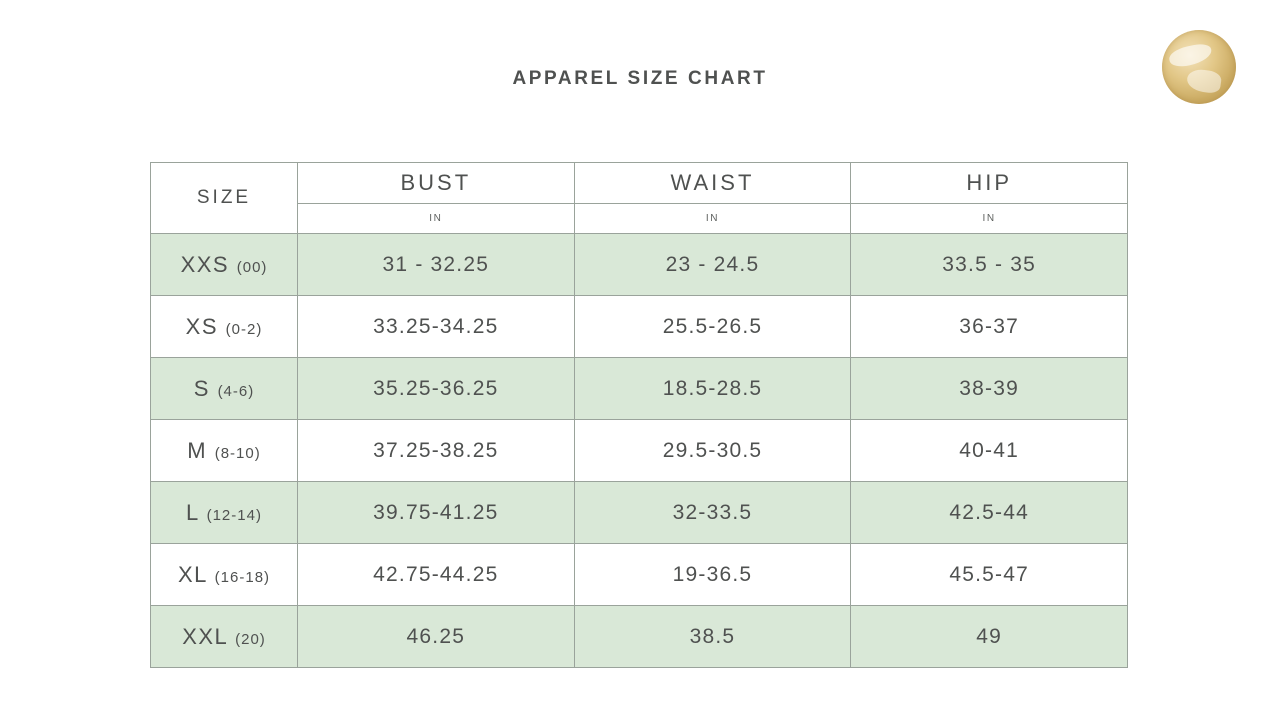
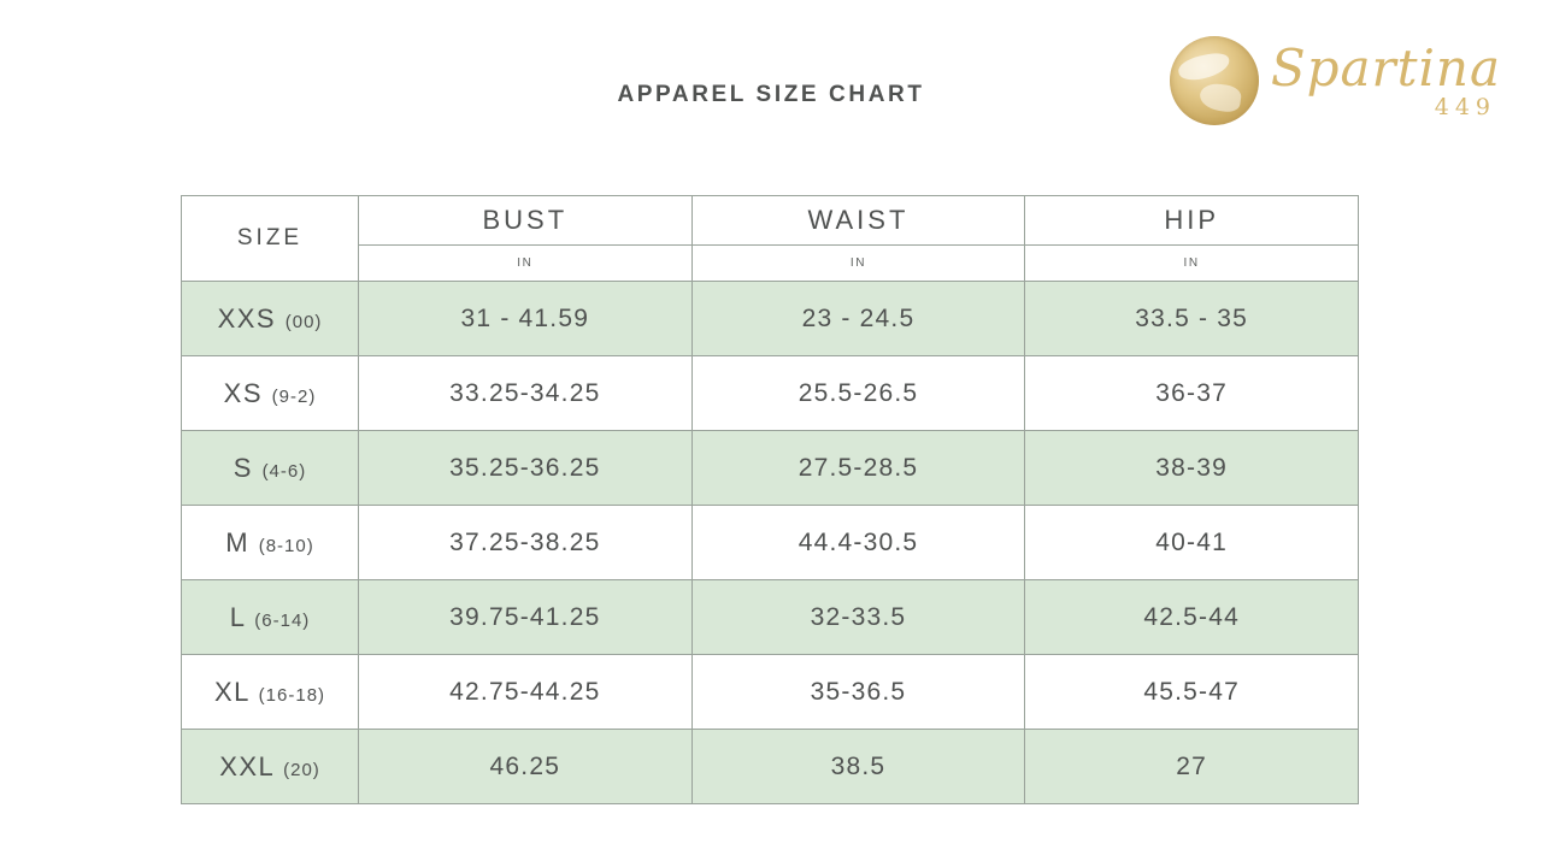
  APPAREL SIZE CHART
+ Spartina
+ 449
  SIZE	BUST	WAIST	HIP
  IN	IN	IN
- XXS (00)	31 - 32.25	23 - 24.5	33.5 - 35
+ XXS (00)	31 - 41.59	23 - 24.5	33.5 - 35
- XS (0-2)	33.25-34.25	25.5-26.5	36-37
+ XS (9-2)	33.25-34.25	25.5-26.5	36-37
- S (4-6)	35.25-36.25	18.5-28.5	38-39
+ S (4-6)	35.25-36.25	27.5-28.5	38-39
- M (8-10)	37.25-38.25	29.5-30.5	40-41
+ M (8-10)	37.25-38.25	44.4-30.5	40-41
- L (12-14)	39.75-41.25	32-33.5	42.5-44
+ L (6-14)	39.75-41.25	32-33.5	42.5-44
- XL (16-18)	42.75-44.25	19-36.5	45.5-47
+ XL (16-18)	42.75-44.25	35-36.5	45.5-47
- XXL (20)	46.25	38.5	49
+ XXL (20)	46.25	38.5	27
